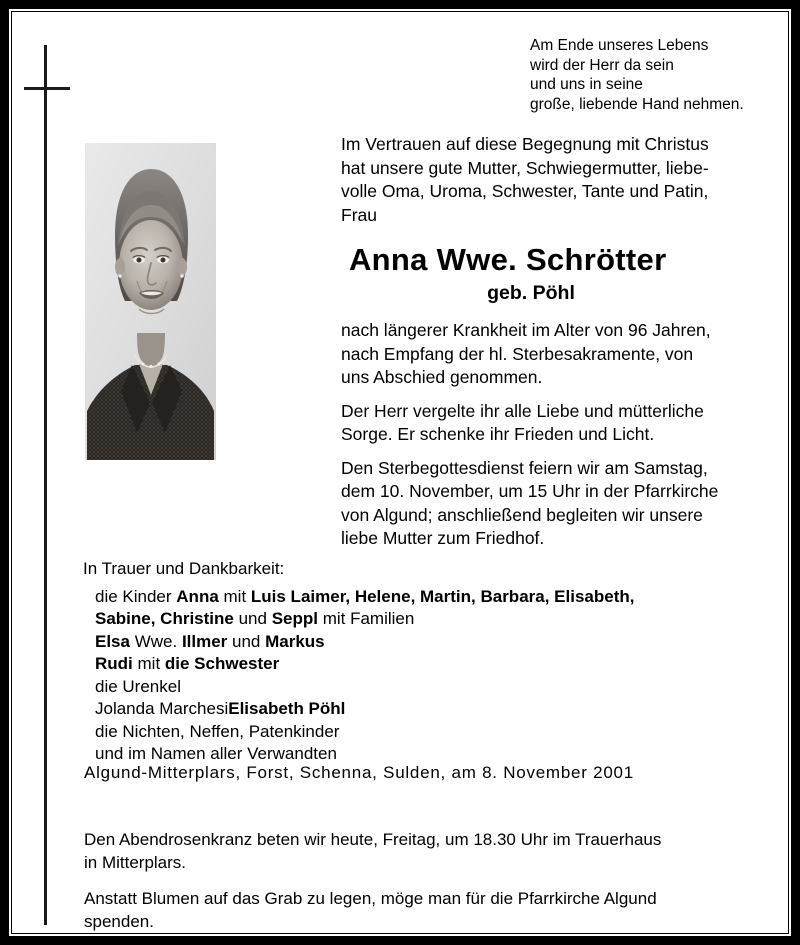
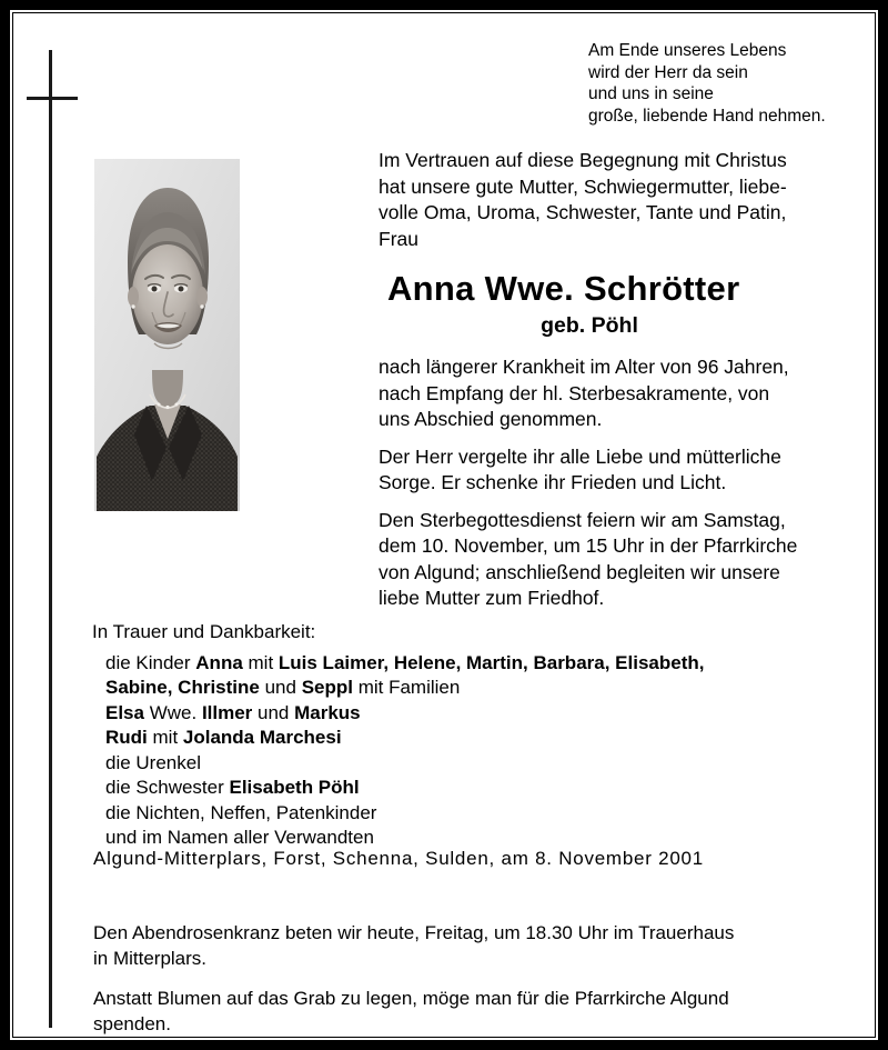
  Am Ende unseres Lebens
  wird der Herr da sein
  und uns in seine
  große, liebende Hand nehmen.
  Im Vertrauen auf diese Begegnung mit Christus
  hat unsere gute Mutter, Schwiegermutter, liebe-
  volle Oma, Uroma, Schwester, Tante und Patin,
  Frau
  Anna Wwe. Schrötter
  geb. Pöhl
  nach längerer Krankheit im Alter von 96 Jahren,
  nach Empfang der hl. Sterbesakramente, von
  uns Abschied genommen.
  Der Herr vergelte ihr alle Liebe und mütterliche
  Sorge. Er schenke ihr Frieden und Licht.
  Den Sterbegottesdienst feiern wir am Samstag,
  dem 10. November, um 15 Uhr in der Pfarrkirche
  von Algund; anschließend begleiten wir unsere
  liebe Mutter zum Friedhof.
  In Trauer und Dankbarkeit:
  die Kinder Anna mit Luis Laimer, Helene, Martin, Barbara, Elisabeth,
  Sabine, Christine und Seppl mit Familien
  Elsa Wwe. Illmer und Markus
- Rudi mit die Schwester
+ Rudi mit Jolanda Marchesi
  die Urenkel
- Jolanda MarchesiElisabeth Pöhl
+ die Schwester Elisabeth Pöhl
  die Nichten, Neffen, Patenkinder
  und im Namen aller Verwandten
  Algund-Mitterplars, Forst, Schenna, Sulden, am 8. November 2001
  Den Abendrosenkranz beten wir heute, Freitag, um 18.30 Uhr im Trauerhaus
  in Mitterplars.
  Anstatt Blumen auf das Grab zu legen, möge man für die Pfarrkirche Algund
  spenden.
